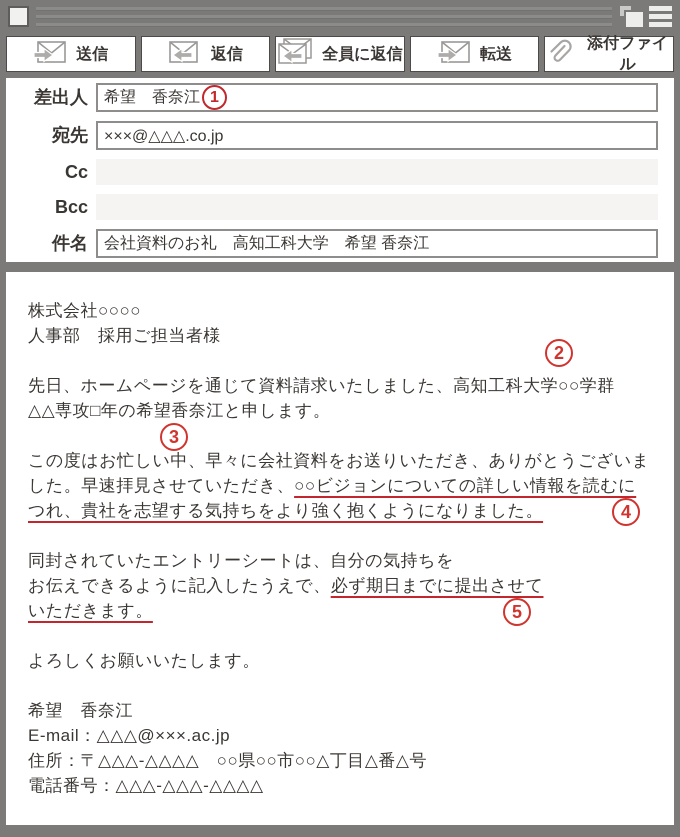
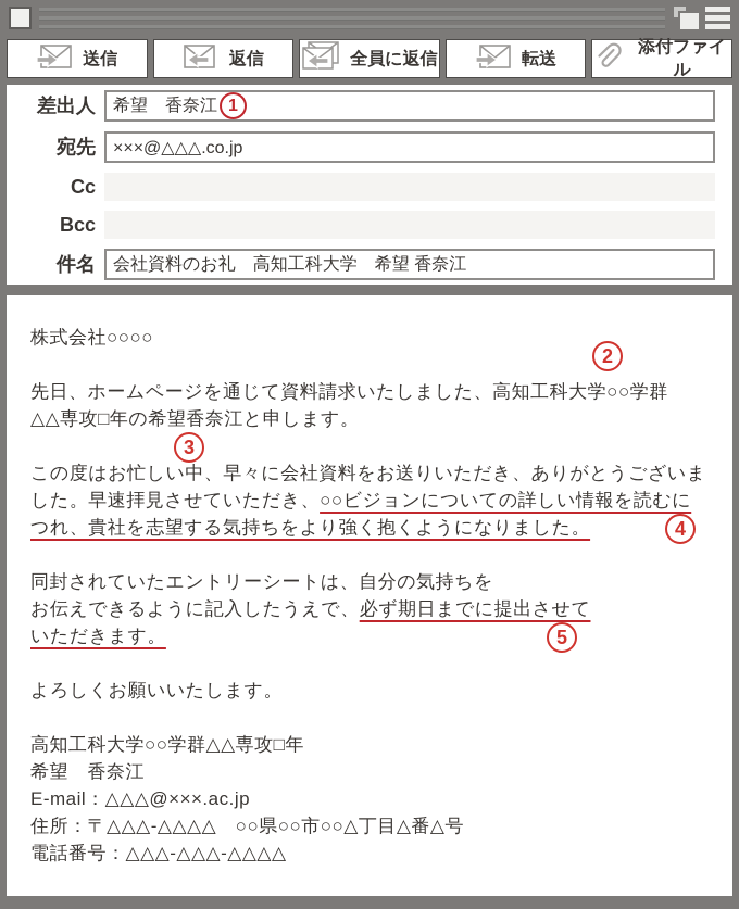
  送信
  返信
  全員に返信
  転送
  添付ファイル
  差出人
  希望 香奈江
  1
  宛先
  ×××@△△△.co.jp
  Cc
  Bcc
  件名
  会社資料のお礼 高知工科大学 希望 香奈江
  株式会社○○○○
- 人事部 採用ご担当者様
  2
  先日、ホームページを通じて資料請求いたしました、高知工科大学○○学群
  △△専攻□年の希望香奈江と申します。
  3
  この度はお忙しい中、早々に会社資料をお送りいただき、ありがとうございま
  した。早速拝見させていただき、○○ビジョンについての詳しい情報を読むに
  つれ、貴社を志望する気持ちをより強く抱くようになりました。
  4
  同封されていたエントリーシートは、自分の気持ちを
  お伝えできるように記入したうえで、必ず期日までに提出させて
  いただきます。
  5
  よろしくお願いいたします。
+ 高知工科大学○○学群△△専攻□年
  希望 香奈江
  E-mail：△△△@×××.ac.jp
  住所：〒△△△-△△△△ ○○県○○市○○△丁目△番△号
  電話番号：△△△-△△△-△△△△
